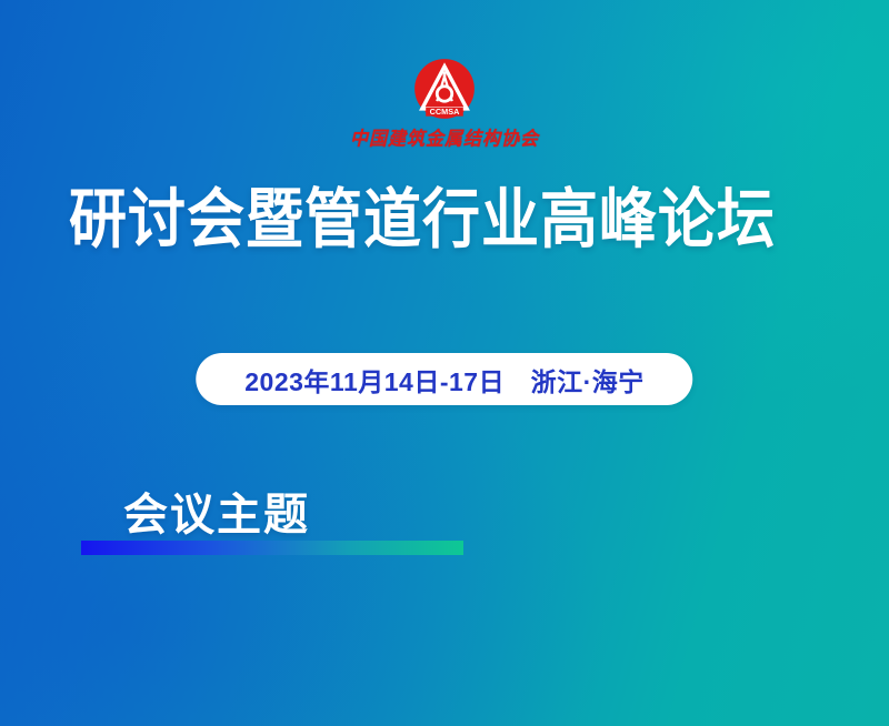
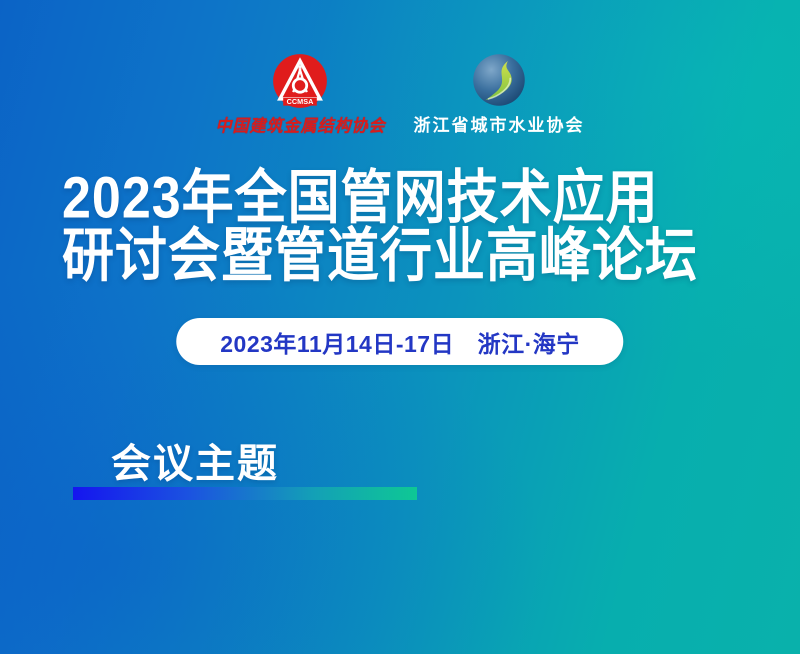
  CCMSA
  中国建筑金属结构协会
+ 浙江省城市水业协会
+ 2023年全国管网技术应用
  研讨会暨管道行业高峰论坛
  2023年11月14日-17日 浙江·海宁
  会议主题
